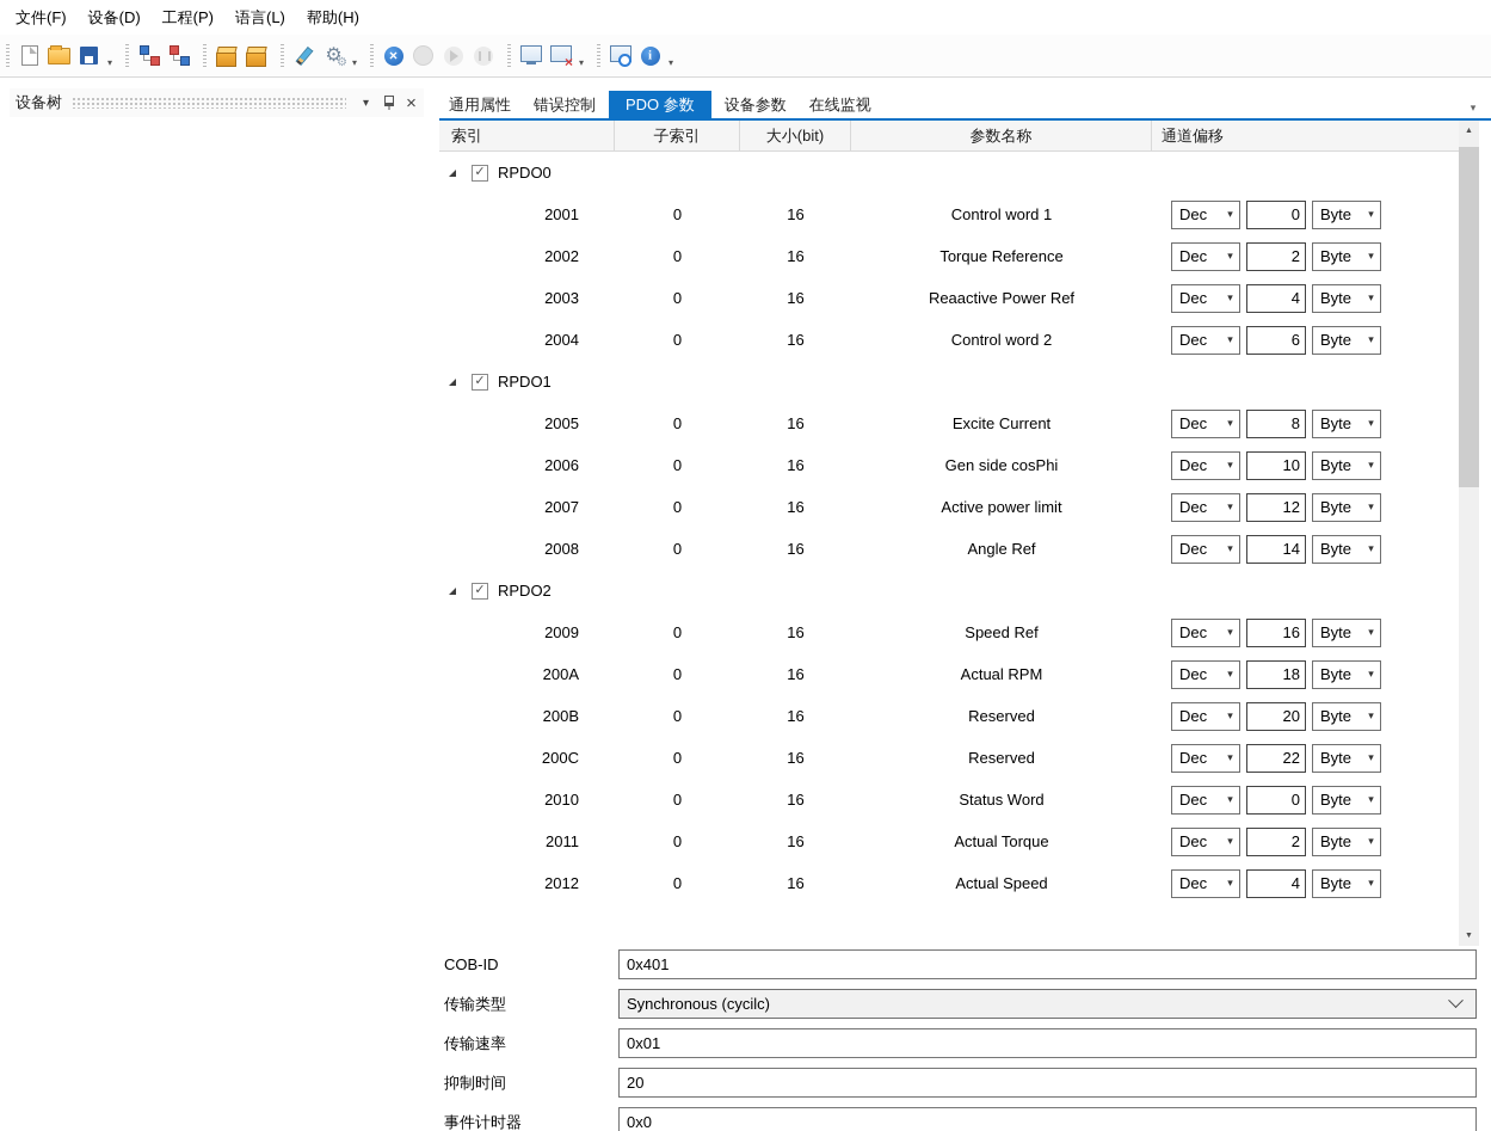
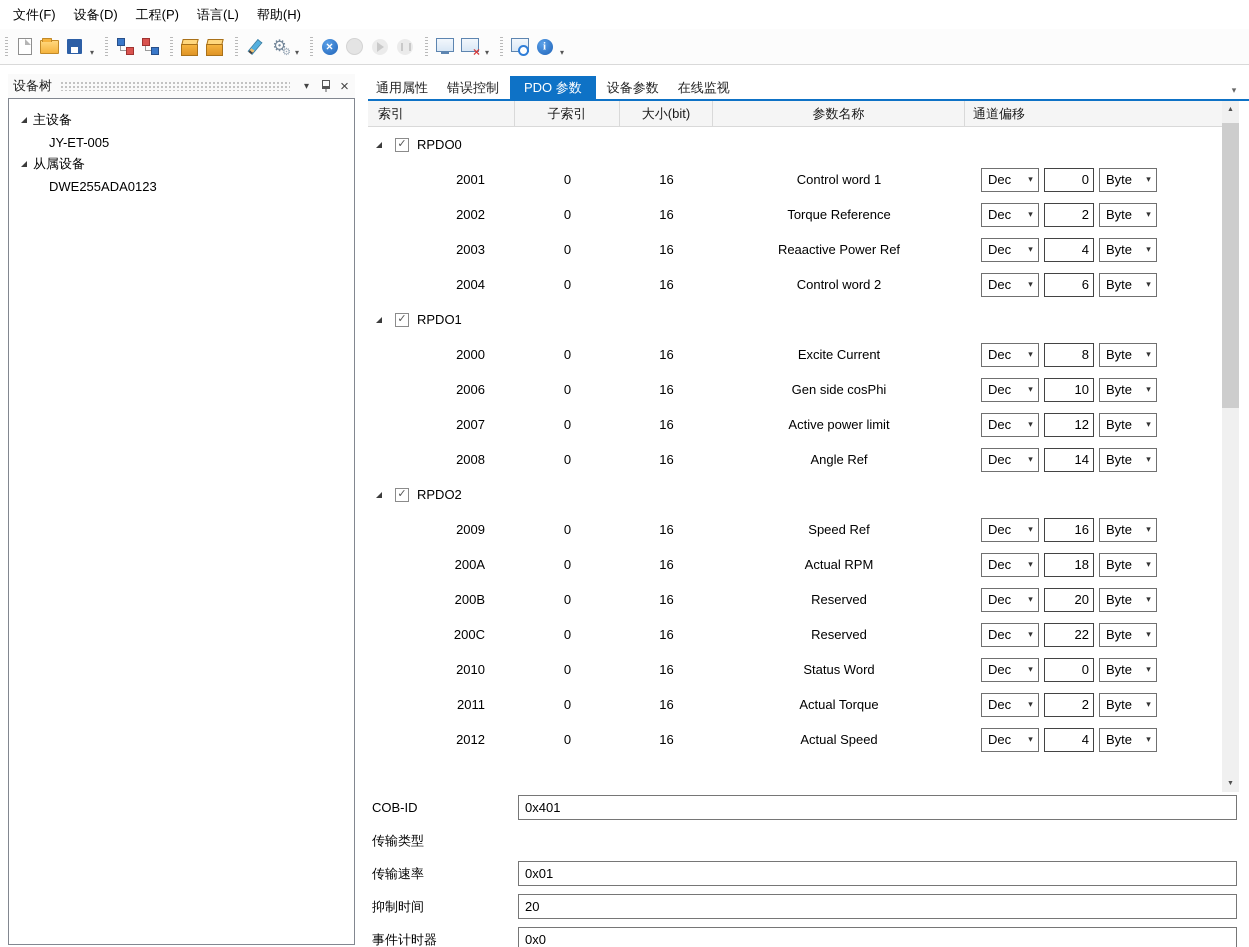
  文件(F)
  设备(D)
  工程(P)
  语言(L)
  帮助(H)
  设备树
+ 主设备
+ JY-ET-005
+ 从属设备
+ DWE255ADA0123
  通用属性
  错误控制
  PDO 参数
  设备参数
  在线监视
  索引
  子索引
  大小(bit)
  参数名称
  通道偏移
  RPDO0
  2001
  0
  16
  Control word 1
  Dec
  0
  Byte
  2002
  0
  16
  Torque Reference
  Dec
  2
  Byte
  2003
  0
  16
  Reaactive Power Ref
  Dec
  4
  Byte
  2004
  0
  16
  Control word 2
  Dec
  6
  Byte
  RPDO1
- 2005
+ 2000
  0
  16
  Excite Current
  Dec
  8
  Byte
  2006
  0
  16
  Gen side cosPhi
  Dec
  10
  Byte
  2007
  0
  16
  Active power limit
  Dec
  12
  Byte
  2008
  0
  16
  Angle Ref
  Dec
  14
  Byte
  RPDO2
  2009
  0
  16
  Speed Ref
  Dec
  16
  Byte
  200A
  0
  16
  Actual RPM
  Dec
  18
  Byte
  200B
  0
  16
  Reserved
  Dec
  20
  Byte
  200C
  0
  16
  Reserved
  Dec
  22
  Byte
  2010
  0
  16
  Status Word
  Dec
  0
  Byte
  2011
  0
  16
  Actual Torque
  Dec
  2
  Byte
  2012
  0
  16
  Actual Speed
  Dec
  4
  Byte
  COB-ID
  0x401
  传输类型
- Synchronous (cycilc)
  传输速率
  0x01
  抑制时间
  20
  事件计时器
  0x0
